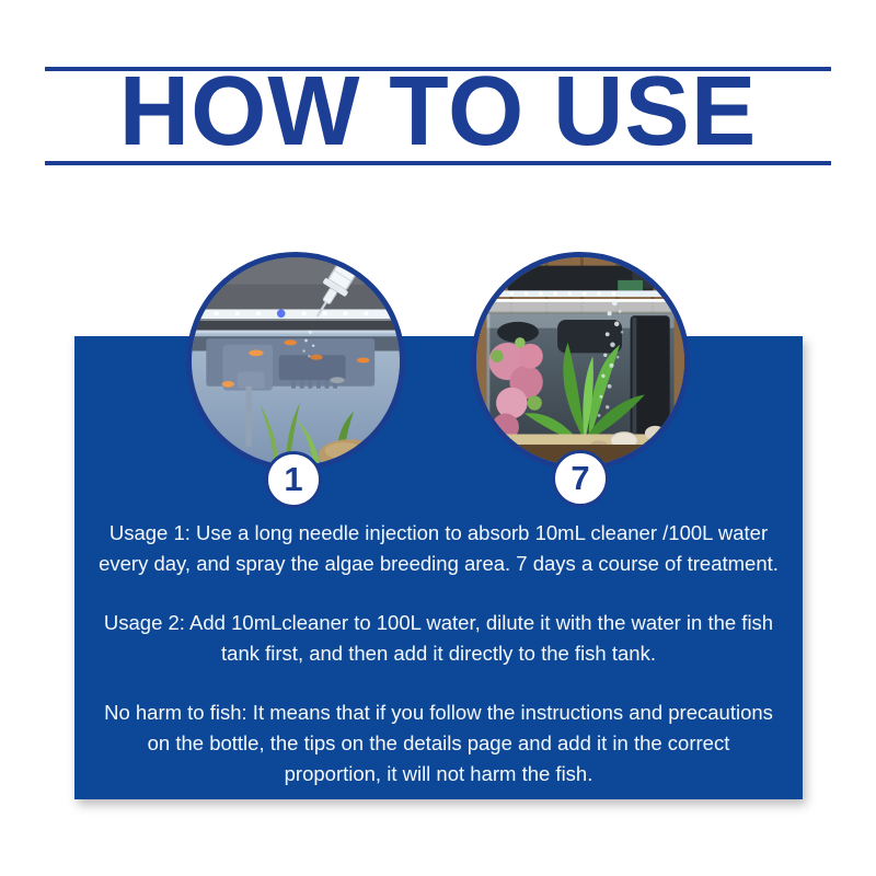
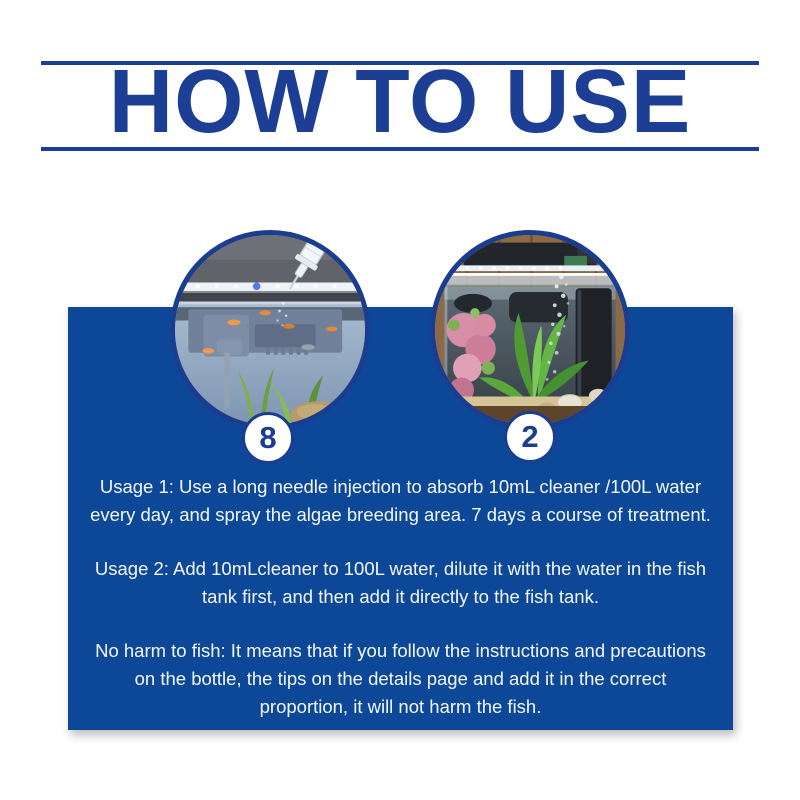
  HOW TO USE
  Usage 1: Use a long needle injection to absorb 10mL cleaner /100L water
  every day, and spray the algae breeding area. 7 days a course of treatment.
  Usage 2: Add 10mLcleaner to 100L water, dilute it with the water in the fish
  tank first, and then add it directly to the fish tank.
  No harm to fish: It means that if you follow the instructions and precautions
  on the bottle, the tips on the details page and add it in the correct
  proportion, it will not harm the fish.
- 1
+ 8
- 7
+ 2
